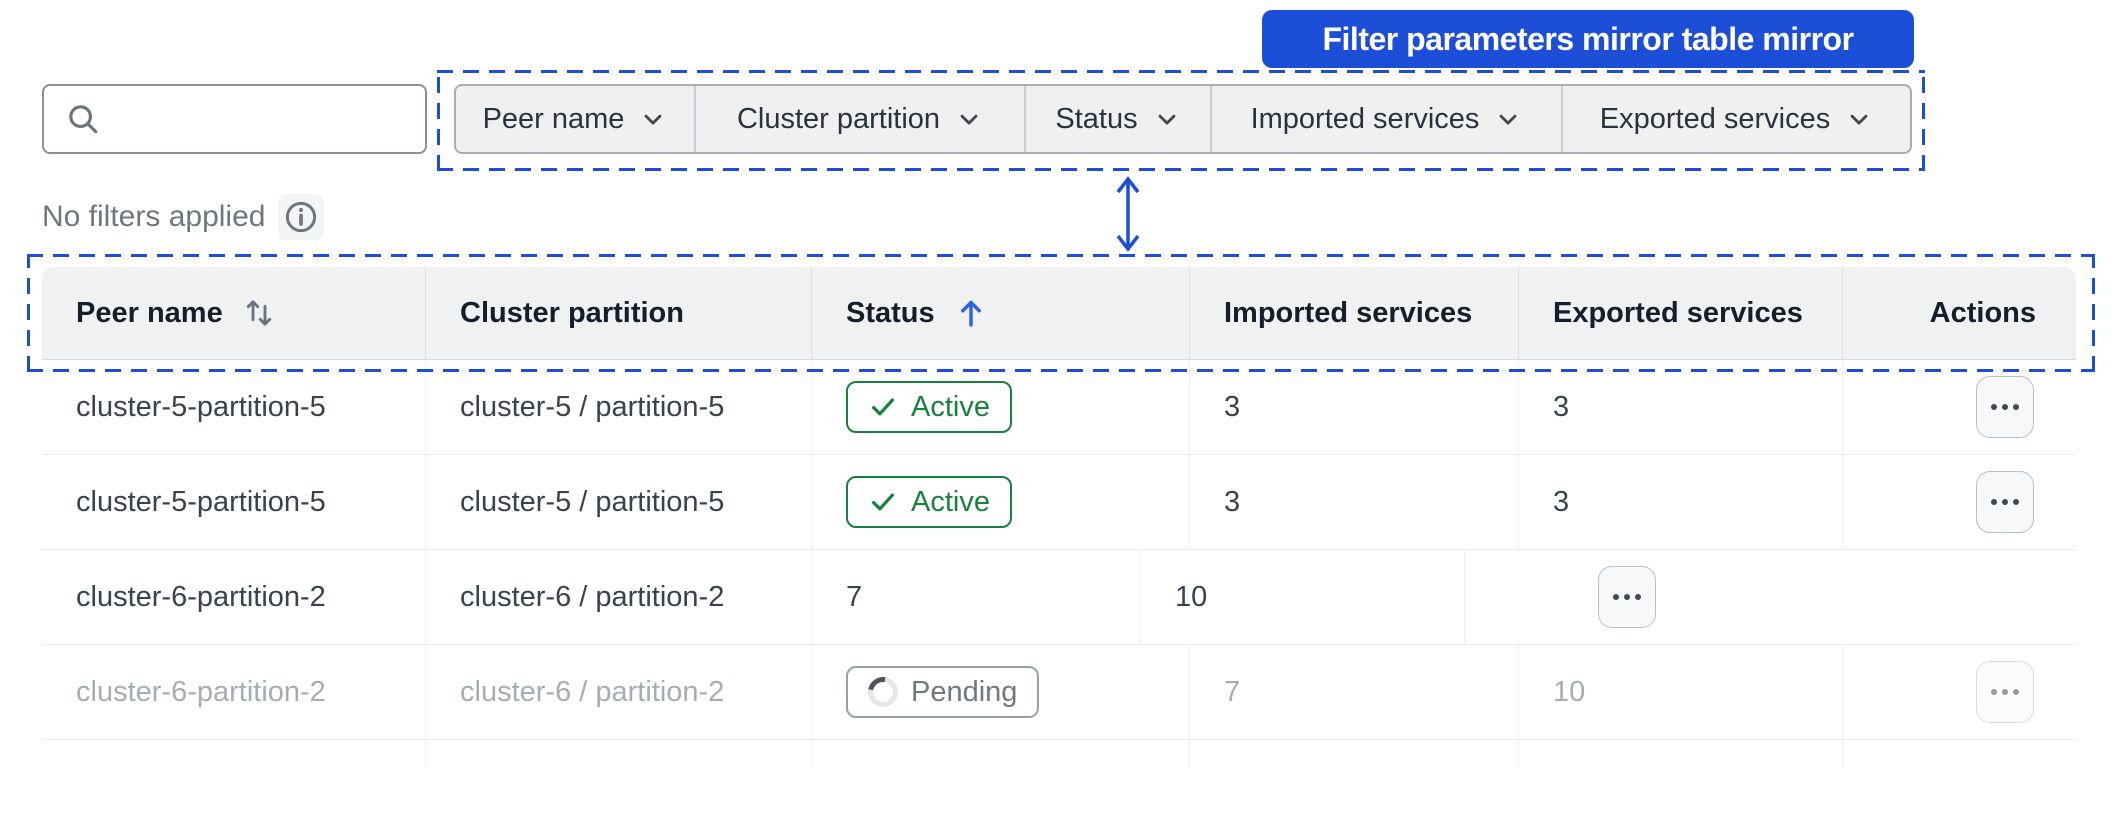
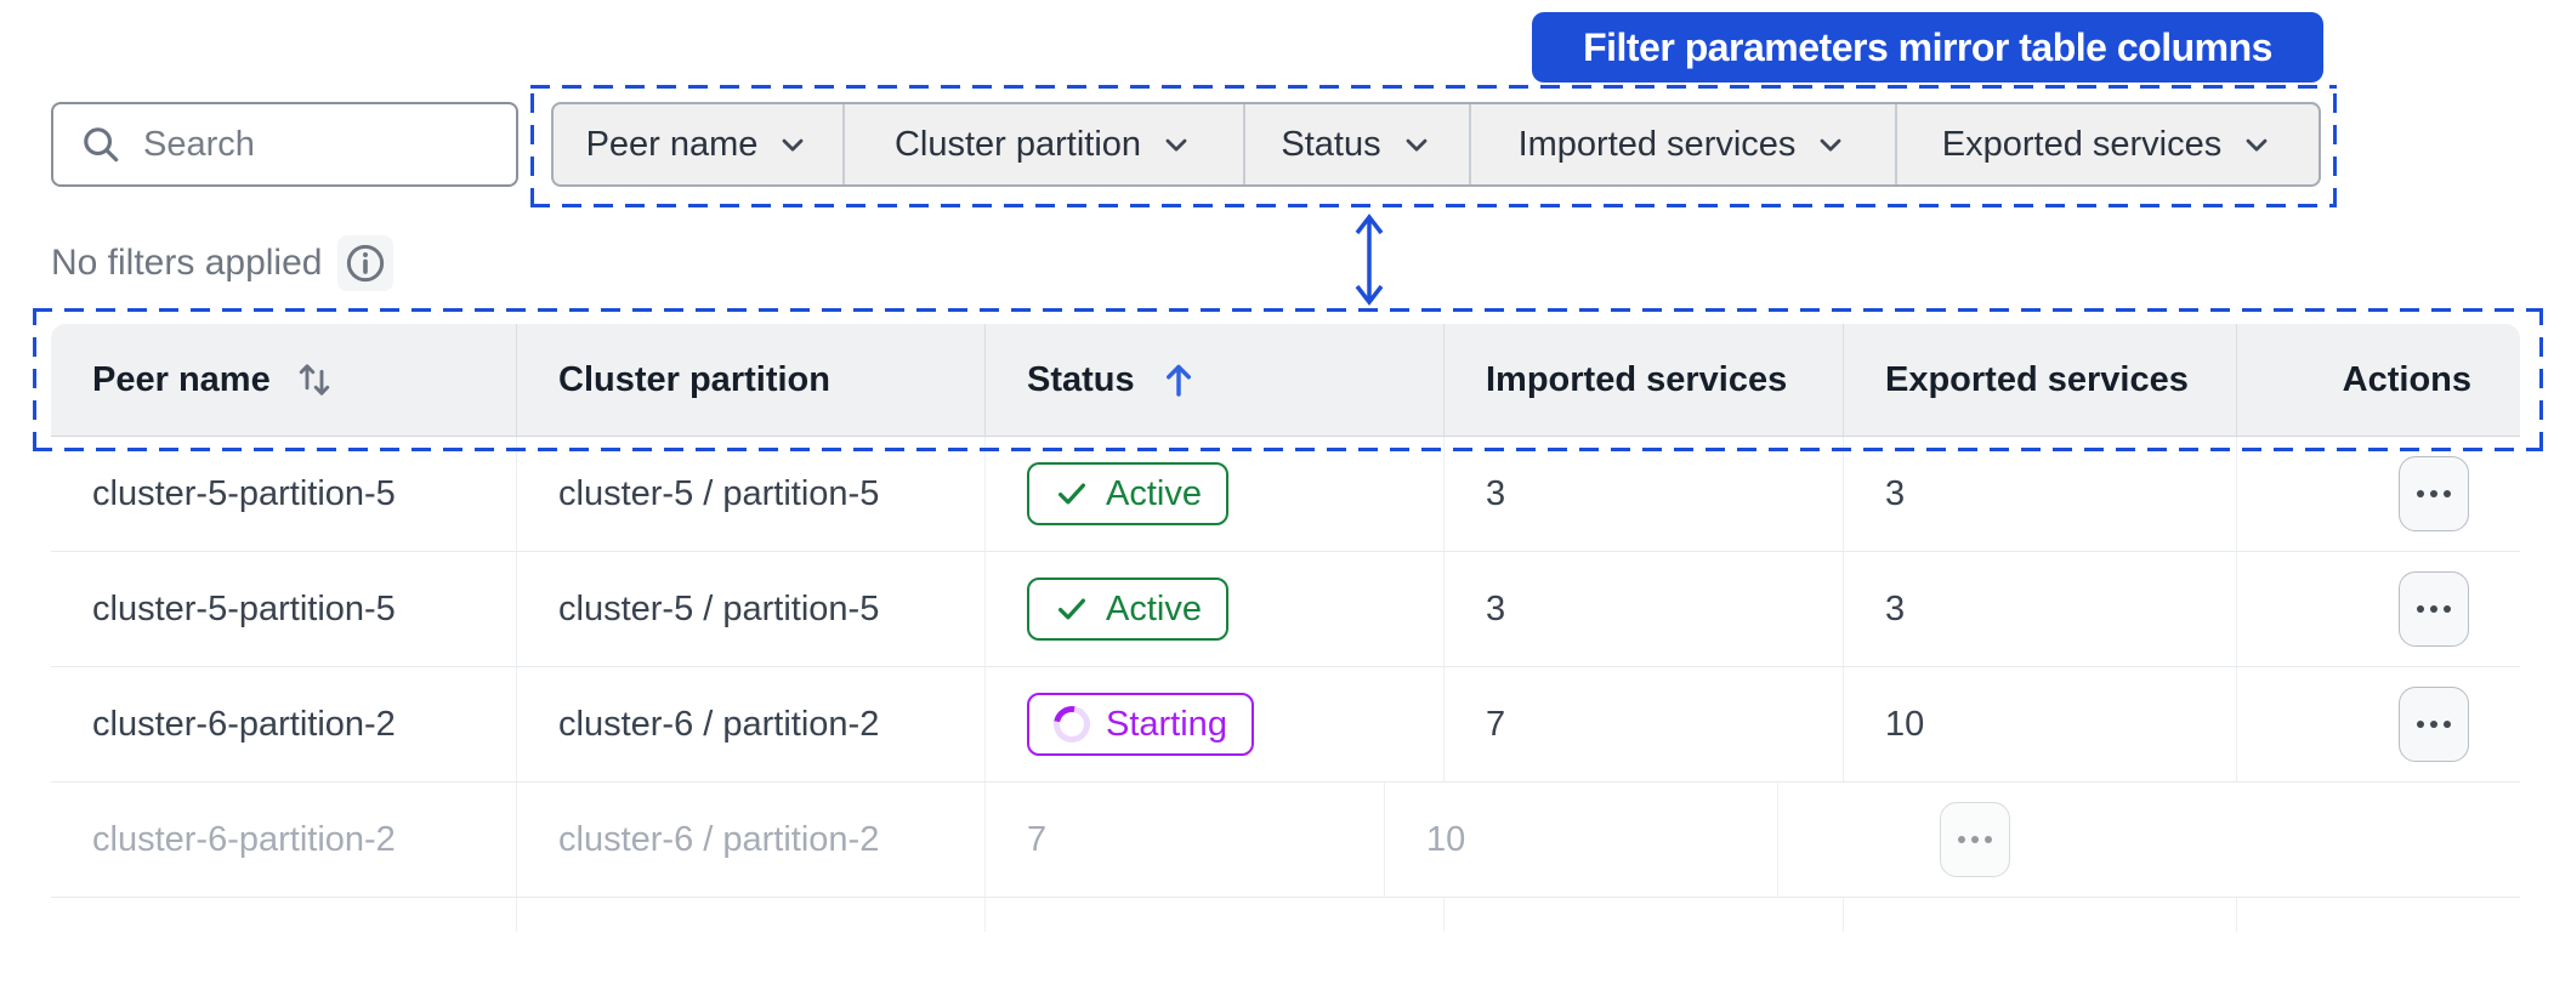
- Filter parameters mirror table mirror
+ Filter parameters mirror table columns
+ Search
  No filters applied
  cluster-5-partition-5
  cluster-5 / partition-5
  Active
  3
  3
  cluster-5-partition-5
  cluster-5 / partition-5
  Active
  3
  3
  cluster-6-partition-2
  cluster-6 / partition-2
+ Starting
  7
  10
  cluster-6-partition-2
  cluster-6 / partition-2
- Pending
  7
  10
